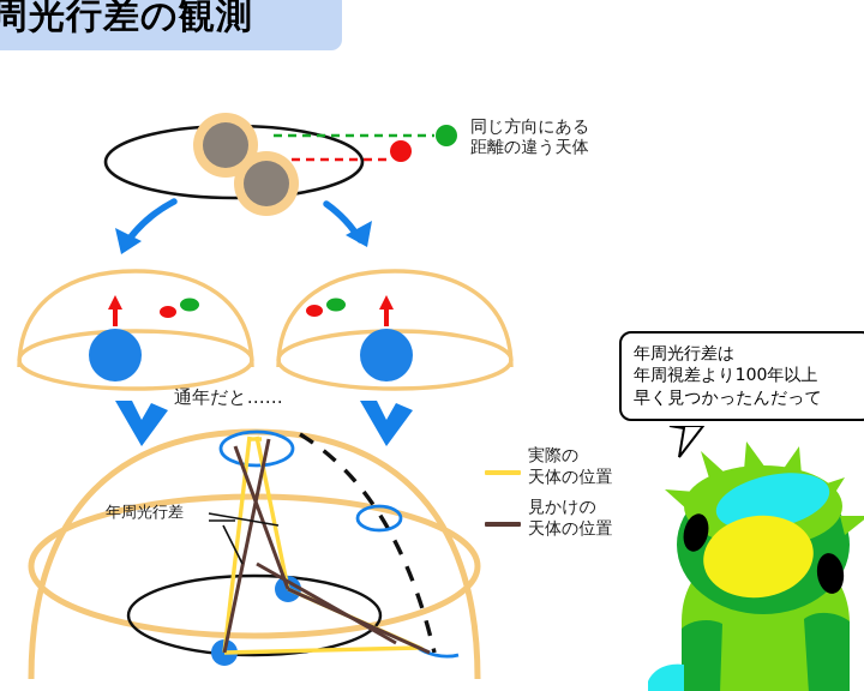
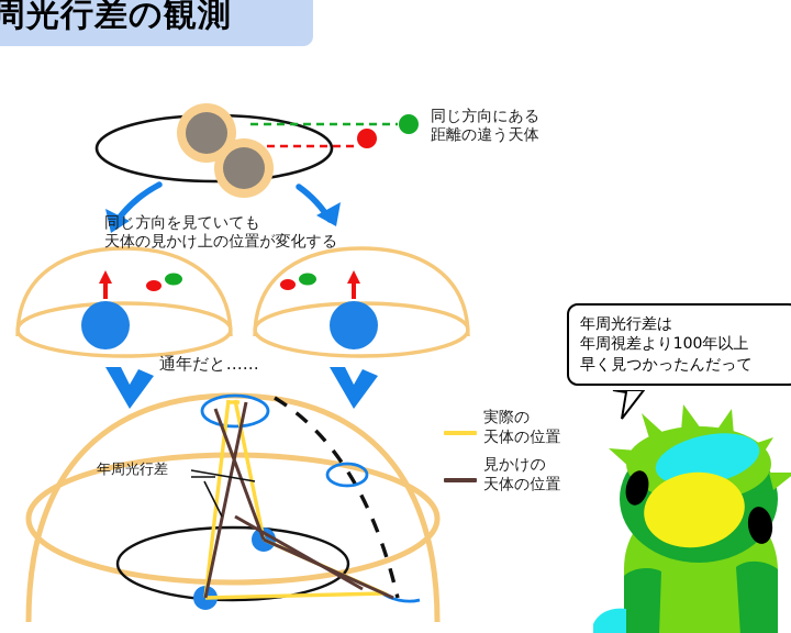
  周光行差の観測
  同じ方向にある
  距離の違う天体
+ 同じ方向を見ていても
+ 天体の見かけ上の位置が変化する
  通年だと……
  年周光行差
  実際の
  天体の位置
  見かけの
  天体の位置
  年周光行差は
  年周視差より100年以上
  早く見つかったんだって
